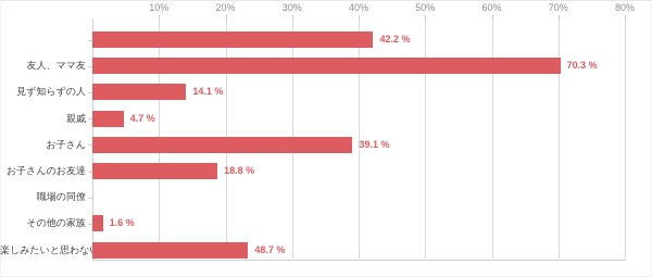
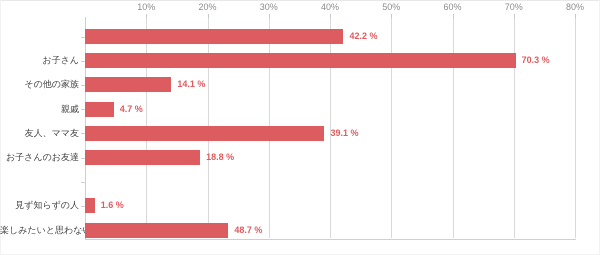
  10%
  20%
  30%
  40%
  50%
  60%
  70%
  80%
  42.2 %
- 友人、ママ友
+ お子さん
  70.3 %
- 見ず知らずの人
+ その他の家族
  14.1 %
  親戚
  4.7 %
- お子さん
+ 友人、ママ友
  39.1 %
  お子さんのお友達
  18.8 %
- 職場の同僚
- その他の家族
+ 見ず知らずの人
  1.6 %
  楽しみたいと思わな
  48.7 %
